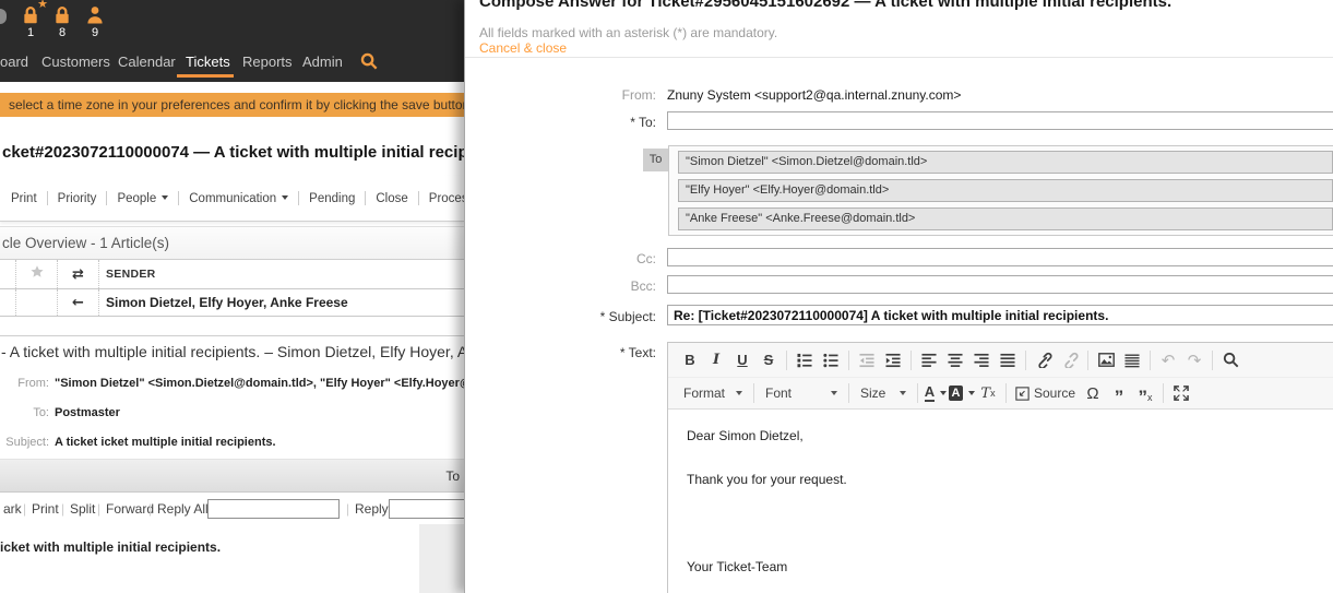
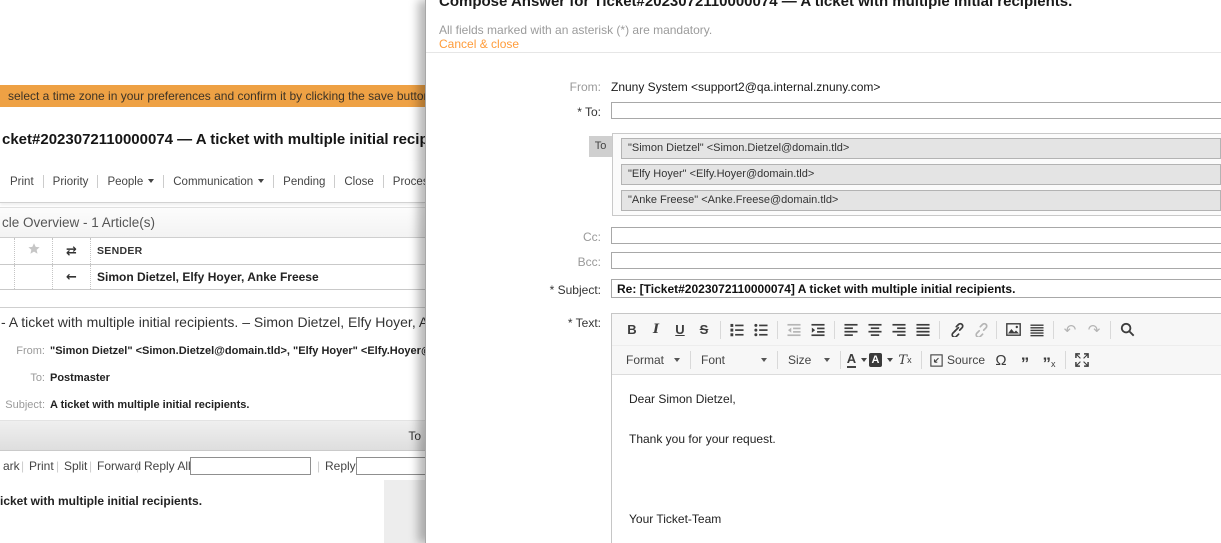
- ★
- 1
- 8
- 9
- oard
- Customers
- Calendar
- Tickets
- Reports
- Admin
  select a time zone in your preferences and confirm it by clicking the save butto
  cket#2023072110000074 — A ticket with multiple initial reci
  Print
  Priority
  People
  Communication
  Pending
  Close
  Proce
  cle Overview - 1 Article(s)
  ⇄
  SENDER
  ←
  Simon Dietzel, Elfy Hoyer, Anke Freese
  - A ticket with multiple initial recipients. – Simon Dietzel, Elfy Hoyer, A
  From:
  "Simon Dietzel" <Simon.Dietzel@domain.tld>, "Elfy Hoyer" <Elfy.Hoyer
  To:
  Postmaster
  Subject:
- A ticket icket multiple initial recipients.
+ A ticket with multiple initial recipients.
  To
  ark
  |
  Print
  |
  Split
  |
  Forward
  |
  Reply Al
  |
  Reply
  icket with multiple initial recipients.
- Compose Answer for Ticket#2956045151602692 — A ticket with multiple initial recipients.
+ Compose Answer for Ticket#2023072110000074 — A ticket with multiple initial recipients.
  All fields marked with an asterisk (*) are mandatory.
  Cancel & close
  From:
  Znuny System <support2@qa.internal.znuny.com>
  * To:
  To
  "Simon Dietzel" <Simon.Dietzel@domain.tld>
  "Elfy Hoyer" <Elfy.Hoyer@domain.tld>
  "Anke Freese" <Anke.Freese@domain.tld>
  Cc:
  Bcc:
  * Subject:
  Re: [Ticket#2023072110000074] A ticket with multiple initial recipients.
  * Text:
  B
  I
  U
  S
  ↶
  ↷
  Format
  Font
  Size
  A
  A
  T
  x
  Source
  Ω
  ”
  ”
  x
  Dear Simon Dietzel,
  Thank you for your request.
  Your Ticket-Team
